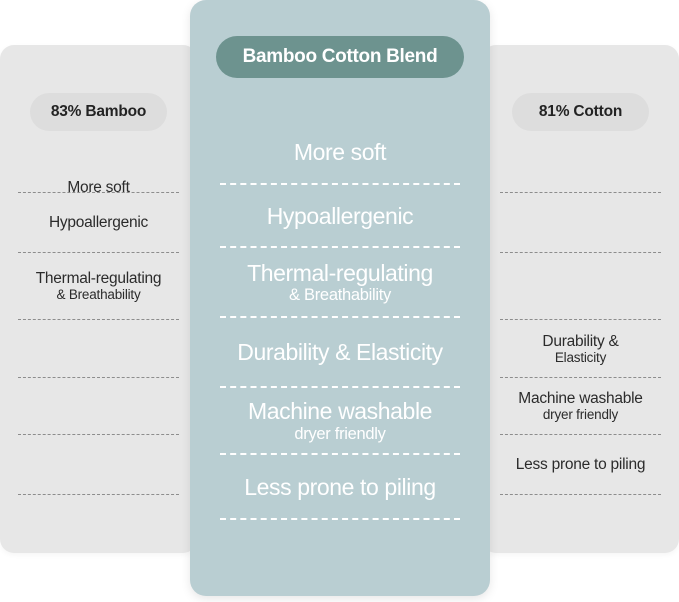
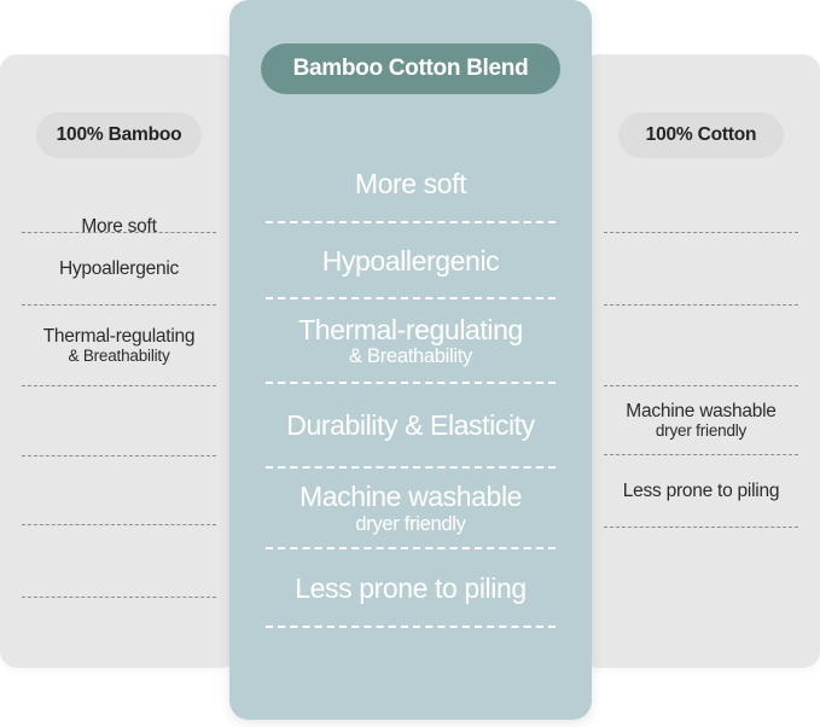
- 83% Bamboo
+ 100% Bamboo
  More soft
  Hypoallergenic
  Thermal-regulating
  & Breathability
- 81% Cotton
+ 100% Cotton
- Durability &
- Elasticity
  Machine washable
  dryer friendly
  Less prone to piling
  Bamboo Cotton Blend
  More soft
  Hypoallergenic
  Thermal-regulating
  & Breathability
  Durability & Elasticity
  Machine washable
  dryer friendly
  Less prone to piling
